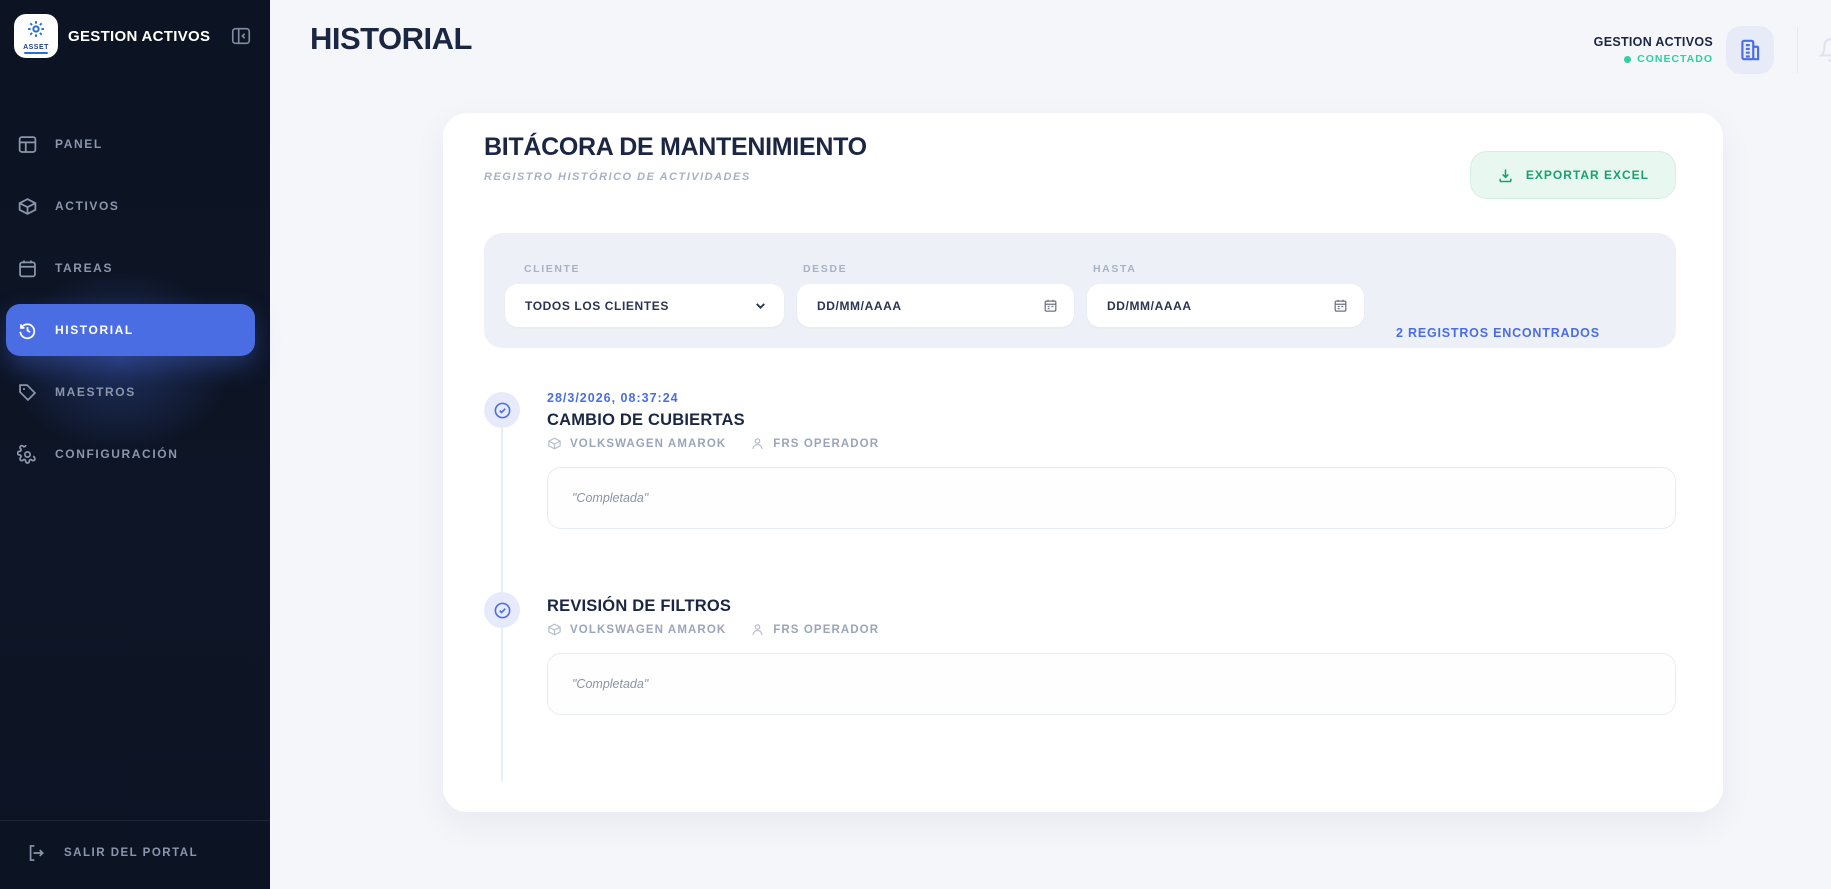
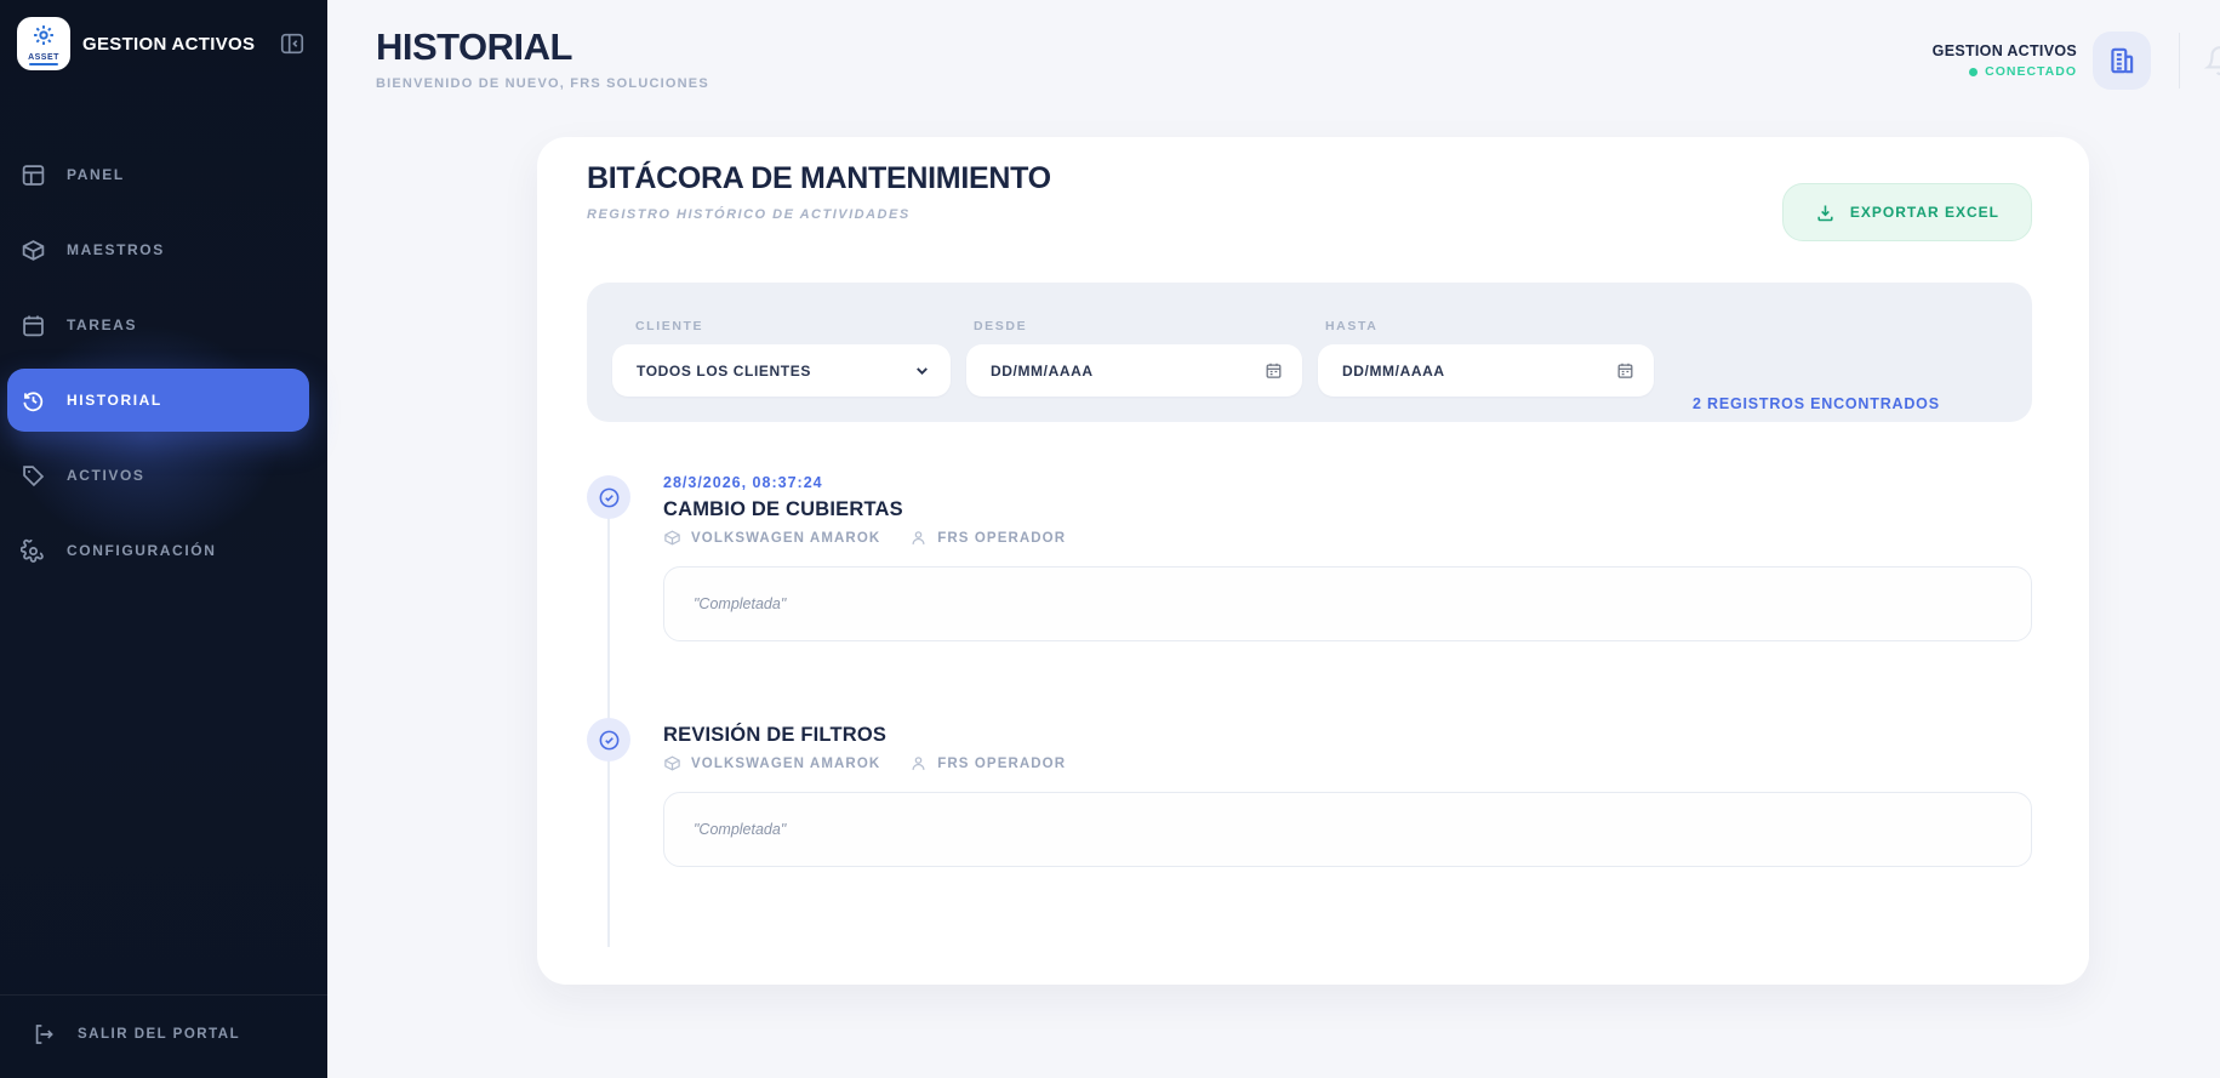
  GESTION ACTIVOS
  PANEL
- ACTIVOS
+ MAESTROS
  TAREAS
  HISTORIAL
- MAESTROS
+ ACTIVOS
  CONFIGURACIÓN
  SALIR DEL PORTAL
  HISTORIAL
+ BIENVENIDO DE NUEVO, FRS SOLUCIONES
  GESTION ACTIVOS
  CONECTADO
  BITÁCORA DE MANTENIMIENTO
  REGISTRO HISTÓRICO DE ACTIVIDADES
  EXPORTAR EXCEL
  CLIENTE
  TODOS LOS CLIENTES
  DESDE
  DD/MM/AAAA
  HASTA
  DD/MM/AAAA
  2 REGISTROS ENCONTRADOS
  28/3/2026, 08:37:24
  CAMBIO DE CUBIERTAS
  VOLKSWAGEN AMAROK
  FRS OPERADOR
  "Completada"
  REVISIÓN DE FILTROS
  VOLKSWAGEN AMAROK
  FRS OPERADOR
  "Completada"
